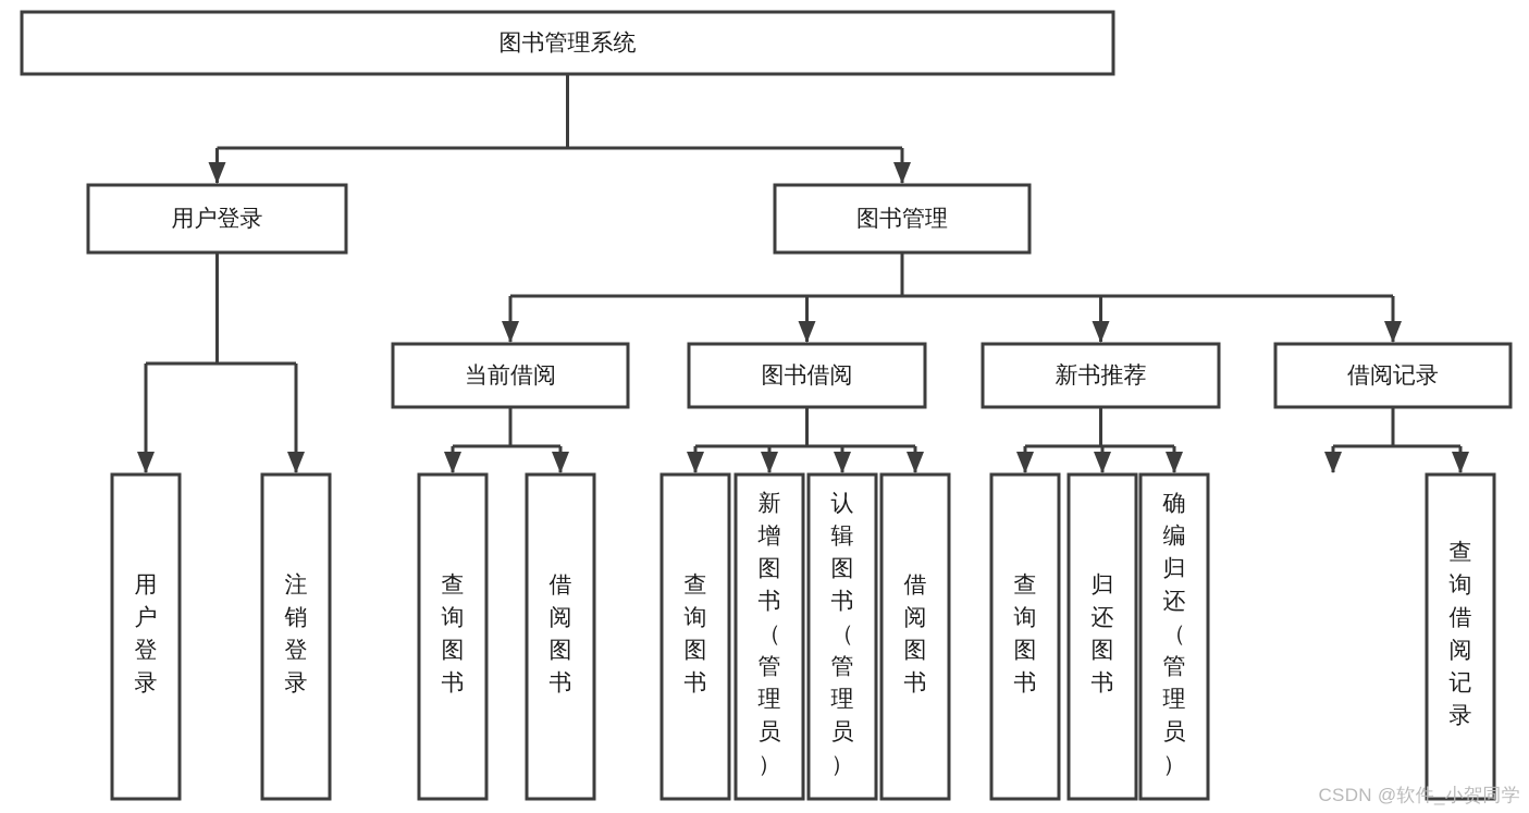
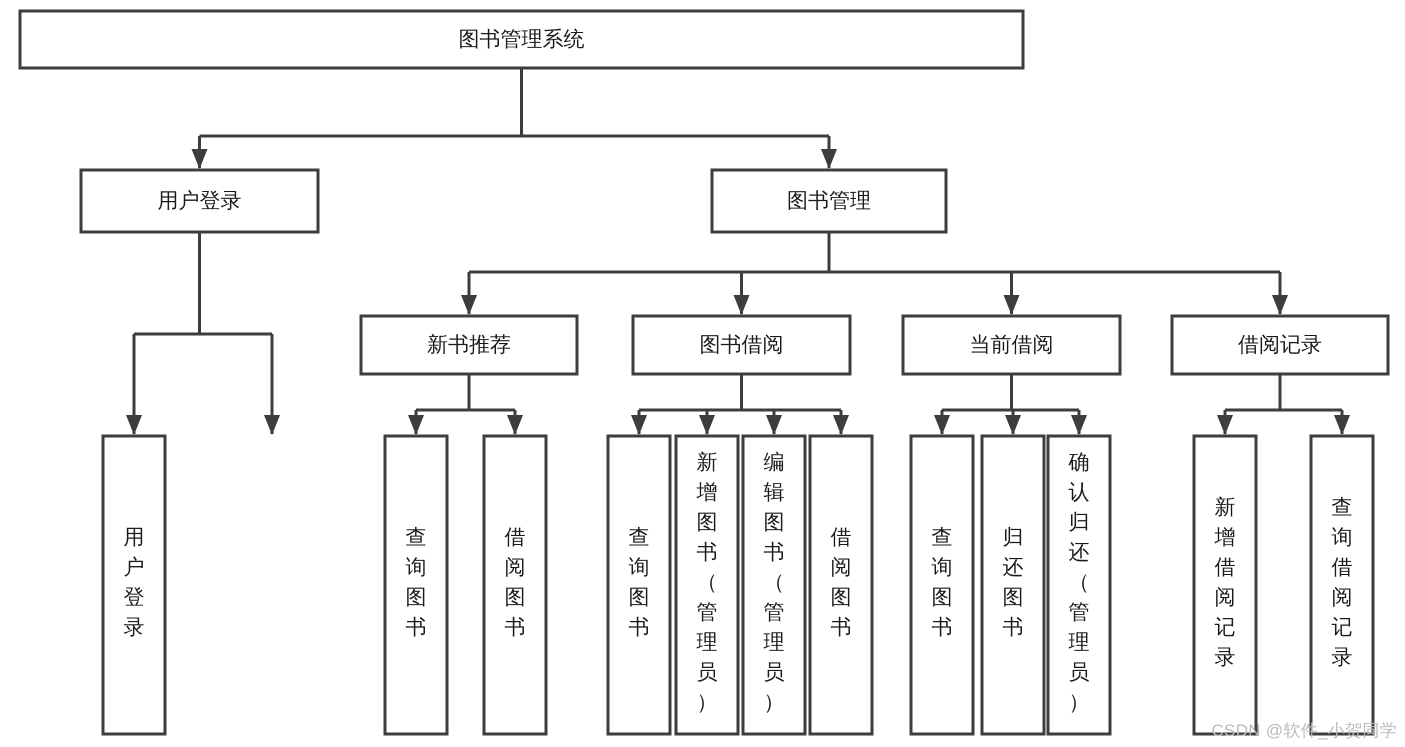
  图书管理系统
  用户登录
  图书管理
- 当前借阅
+ 新书推荐
  图书借阅
- 新书推荐
+ 当前借阅
  借阅记录
  用户登录
- 注销登录
  查询图书
  借阅图书
  查询图书
  新增图书（管理员）
- 认辑图书（管理员）
+ 编辑图书（管理员）
  借阅图书
  查询图书
  归还图书
- 确编归还（管理员）
+ 确认归还（管理员）
+ 新增借阅记录
  查询借阅记录
  CSDN @软件_小贺同学
